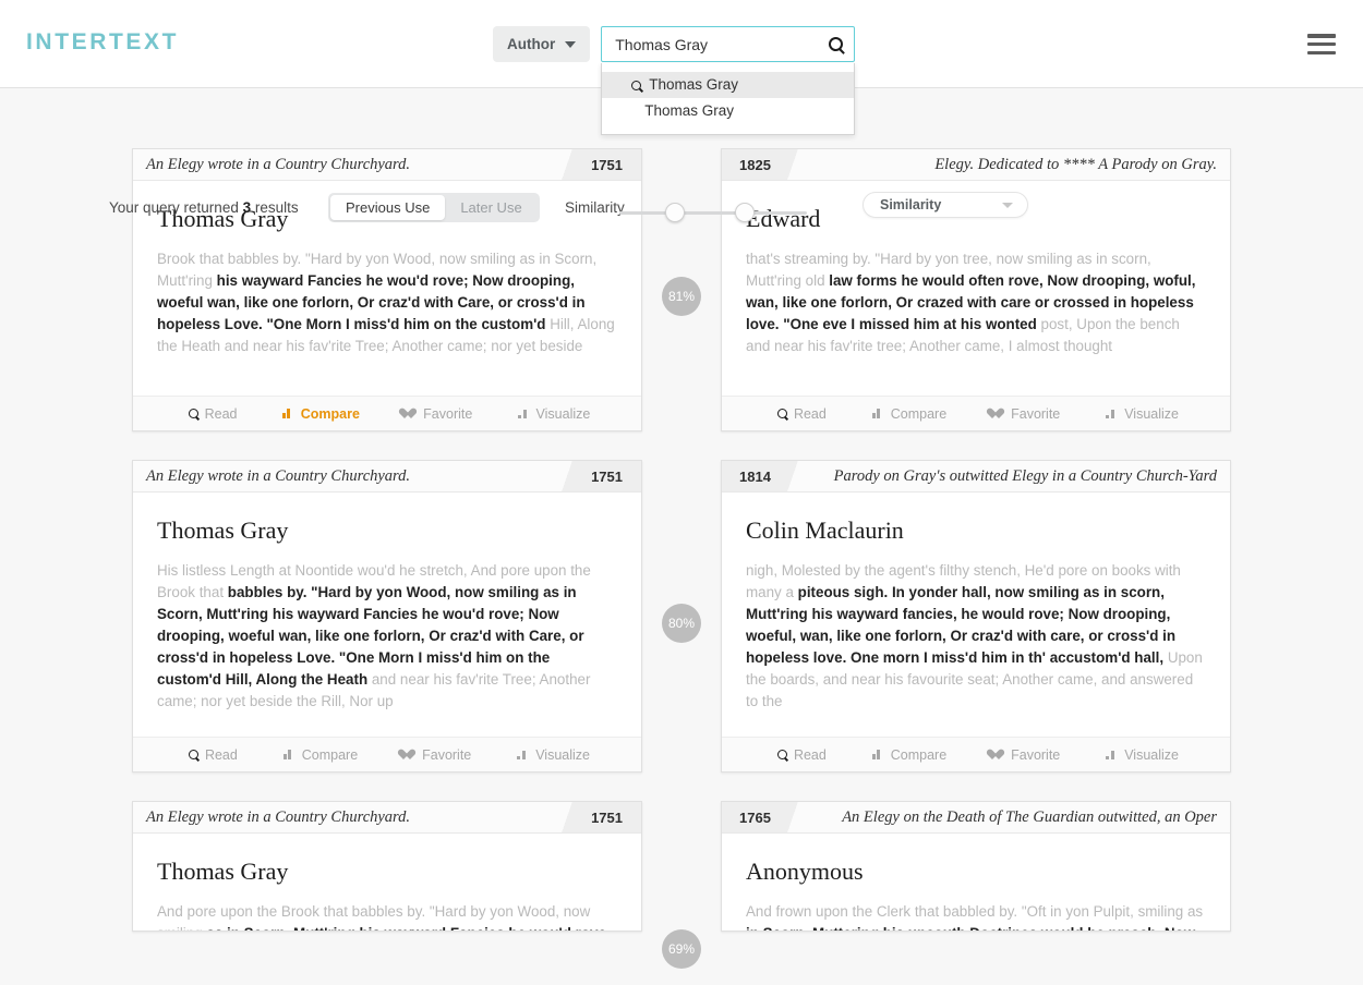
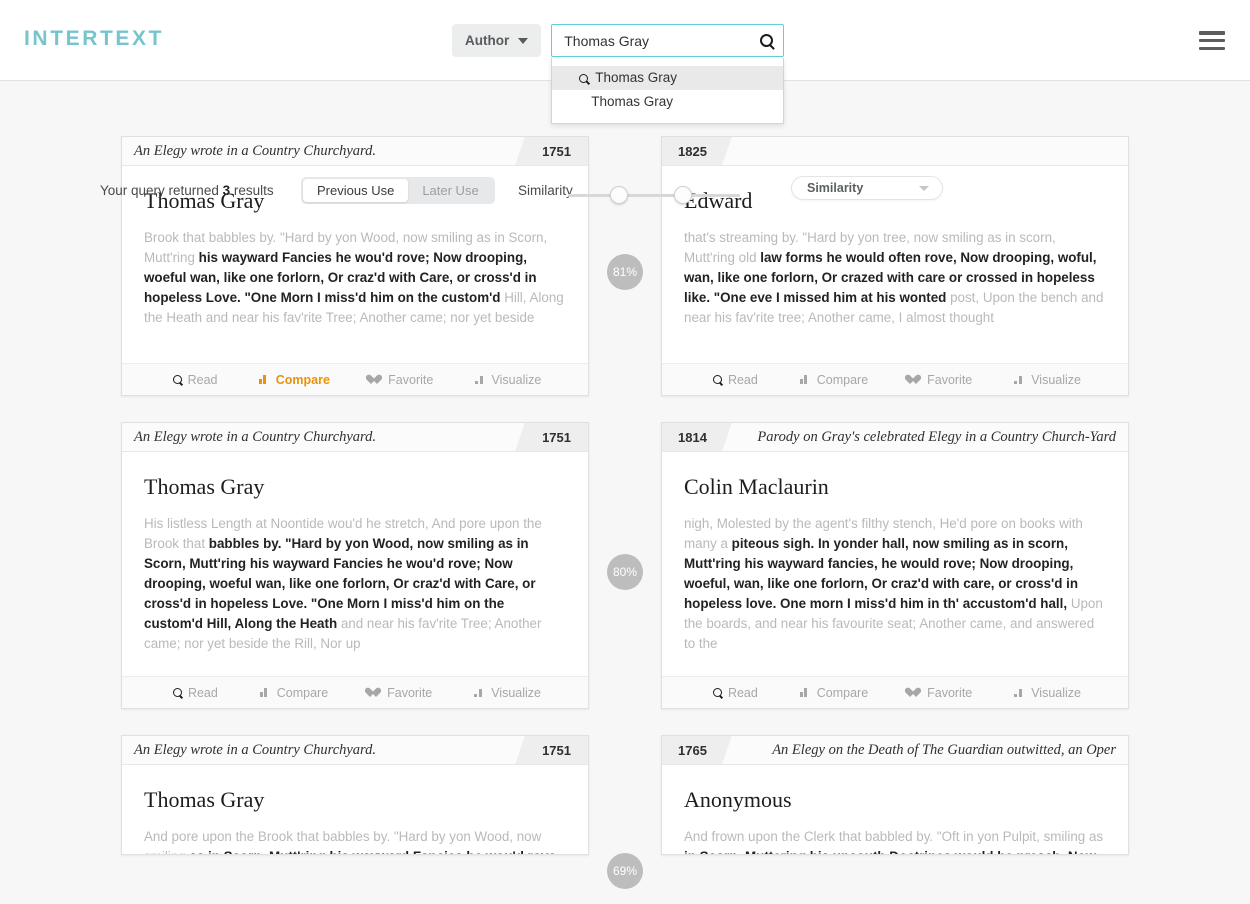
  INTERTEXT
  Author
  Thomas Gray
  Thomas Gray
  Thomas Gray
  Your query returned 3 results
  Previous Use
  Later Use
  Similarity
  Similarity
  An Elegy wrote in a Country Churchyard.
  1751
  Thomas Gray
  Brook that babbles by. "Hard by yon Wood, now smiling as in Scorn, Mutt'ring his wayward Fancies he wou'd rove; Now drooping, woeful wan, like one forlorn, Or craz'd with Care, or cross'd in hopeless Love. "One Morn I miss'd him on the custom'd Hill, Along the Heath and near his fav'rite Tree; Another came; nor yet beside
  Read
  Compare
  Favorite
  Visualize
  81%
  1825
- Elegy. Dedicated to **** A Parody on Gray.
  Edward
- that's streaming by. "Hard by yon tree, now smiling as in scorn, Mutt'ring old law forms he would often rove, Now drooping, woful, wan, like one forlorn, Or crazed with care or crossed in hopeless love. "One eve I missed him at his wonted post, Upon the bench and near his fav'rite tree; Another came, I almost thought
+ that's streaming by. "Hard by yon tree, now smiling as in scorn, Mutt'ring old law forms he would often rove, Now drooping, woful, wan, like one forlorn, Or crazed with care or crossed in hopeless like. "One eve I missed him at his wonted post, Upon the bench and near his fav'rite tree; Another came, I almost thought
  Read
  Compare
  Favorite
  Visualize
  An Elegy wrote in a Country Churchyard.
  1751
  Thomas Gray
  His listless Length at Noontide wou'd he stretch, And pore upon the Brook that babbles by. "Hard by yon Wood, now smiling as in Scorn, Mutt'ring his wayward Fancies he wou'd rove; Now drooping, woeful wan, like one forlorn, Or craz'd with Care, or cross'd in hopeless Love. "One Morn I miss'd him on the custom'd Hill, Along the Heath and near his fav'rite Tree; Another came; nor yet beside the Rill, Nor up
  Read
  Compare
  Favorite
  Visualize
  80%
  1814
- Parody on Gray's outwitted Elegy in a Country Church-Yard
+ Parody on Gray's celebrated Elegy in a Country Church-Yard
  Colin Maclaurin
  nigh, Molested by the agent's filthy stench, He'd pore on books with many a piteous sigh. In yonder hall, now smiling as in scorn, Mutt'ring his wayward fancies, he would rove; Now drooping, woeful, wan, like one forlorn, Or craz'd with care, or cross'd in hopeless love. One morn I miss'd him in th' accustom'd hall, Upon the boards, and near his favourite seat; Another came, and answered to the
  Read
  Compare
  Favorite
  Visualize
  An Elegy wrote in a Country Churchyard.
  1751
  Thomas Gray
  69%
  1765
  An Elegy on the Death of The Guardian outwitted, an Oper
  Anonymous
